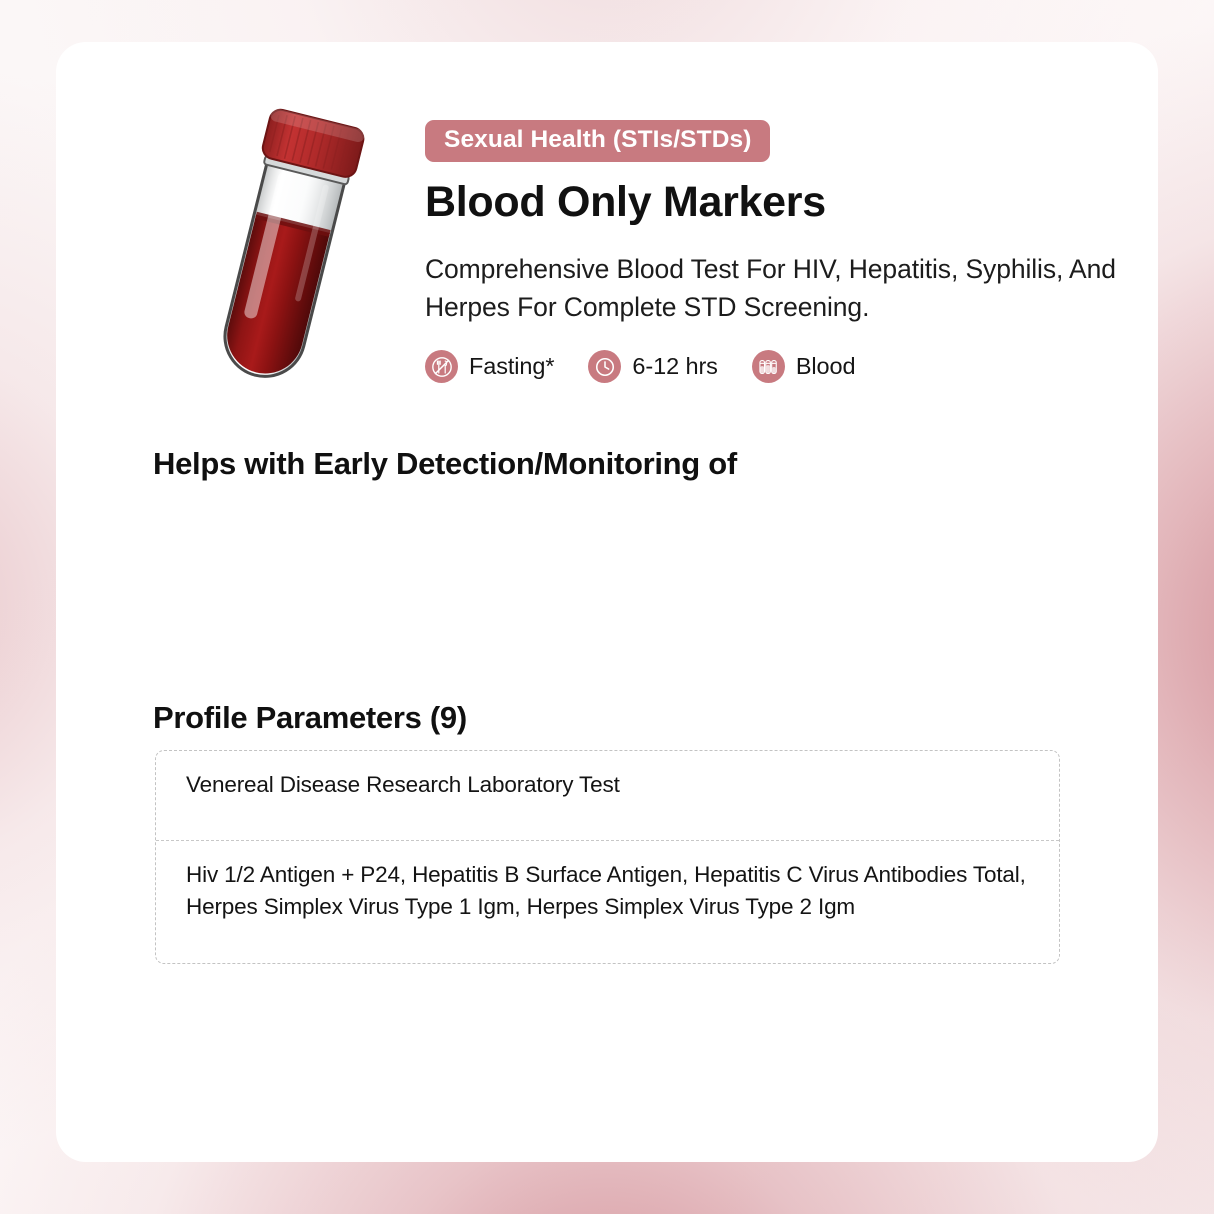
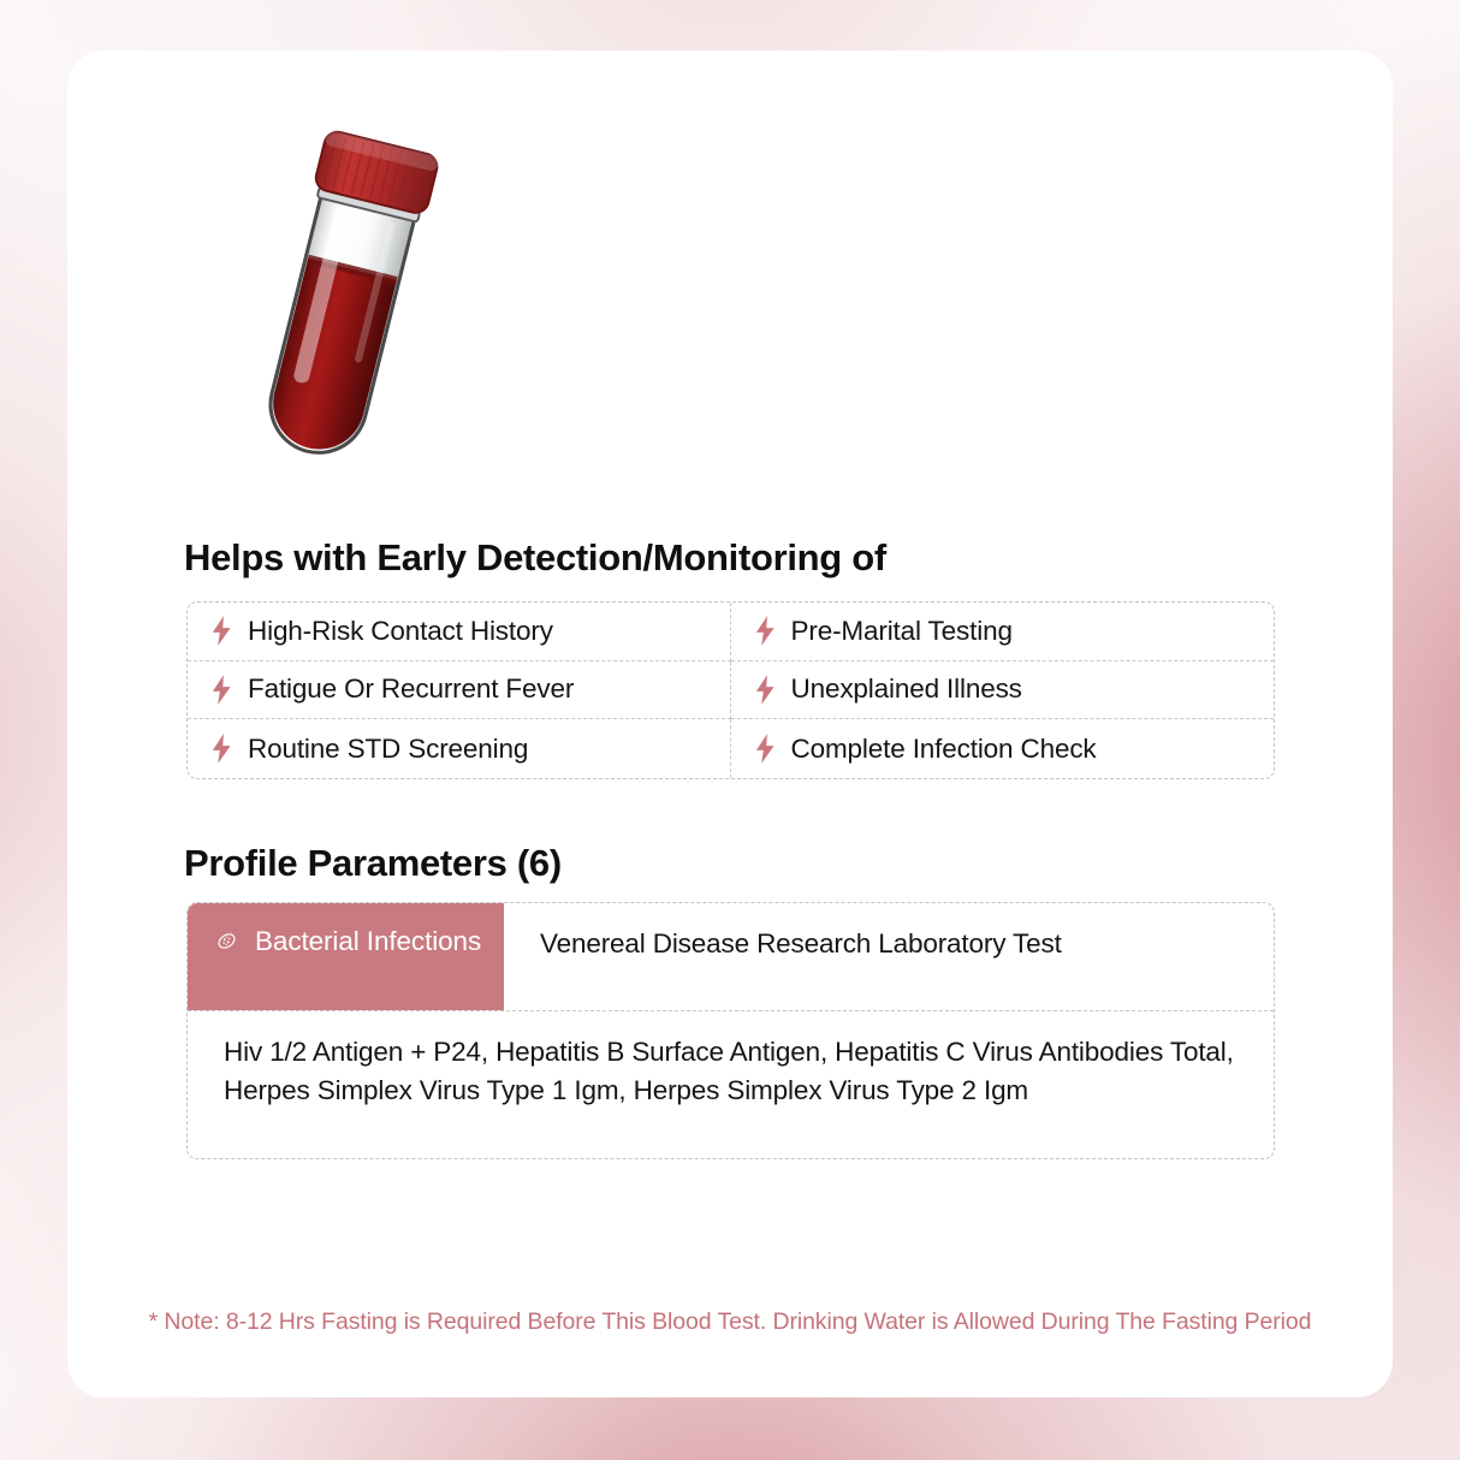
- Sexual Health (STIs/STDs)
- Blood Only Markers
- Comprehensive Blood Test For HIV, Hepatitis, Syphilis, And Herpes For Complete STD Screening.
- Fasting*
- 6-12 hrs
- Blood
  Helps with Early Detection/Monitoring of
+ High-Risk Contact History
+ Pre-Marital Testing
+ Fatigue Or Recurrent Fever
+ Unexplained Illness
+ Routine STD Screening
+ Complete Infection Check
- Profile Parameters (9)
+ Profile Parameters (6)
+ Bacterial Infections
  Venereal Disease Research Laboratory Test
  Hiv 1/2 Antigen + P24, Hepatitis B Surface Antigen, Hepatitis C Virus Antibodies Total, Herpes Simplex Virus Type 1 Igm, Herpes Simplex Virus Type 2 Igm
+ * Note: 8-12 Hrs Fasting is Required Before This Blood Test. Drinking Water is Allowed During The Fasting Period
